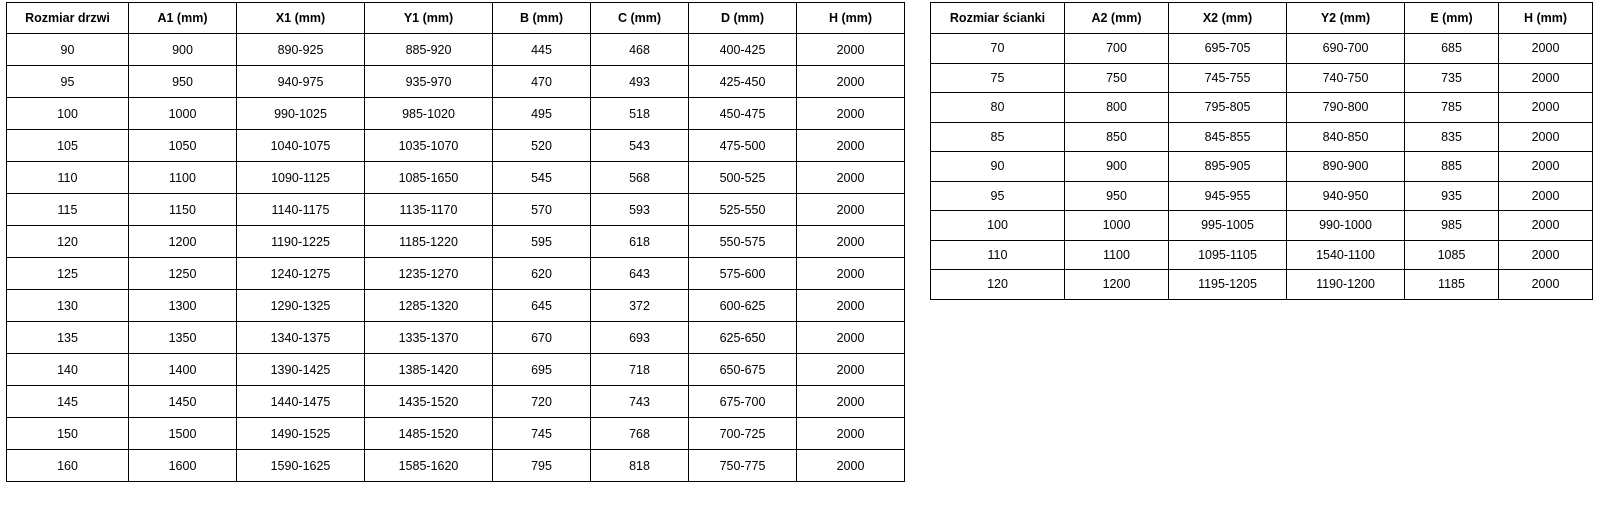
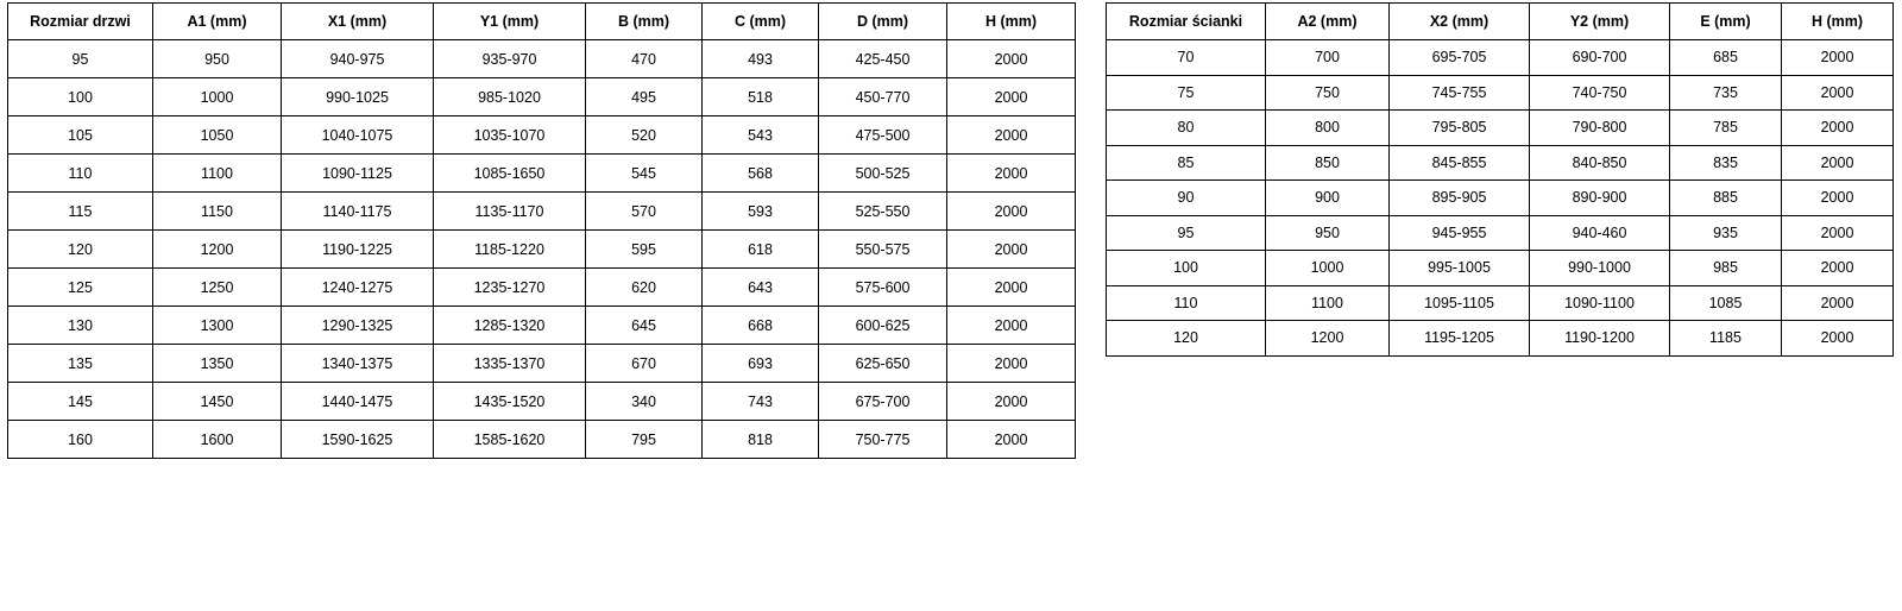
  Rozmiar drzwi	A1 (mm)	X1 (mm)	Y1 (mm)	B (mm)	C (mm)	D (mm)	H (mm)
- 90	900	890-925	885-920	445	468	400-425	2000
  95	950	940-975	935-970	470	493	425-450	2000
- 100	1000	990-1025	985-1020	495	518	450-475	2000
+ 100	1000	990-1025	985-1020	495	518	450-770	2000
  105	1050	1040-1075	1035-1070	520	543	475-500	2000
  110	1100	1090-1125	1085-1650	545	568	500-525	2000
  115	1150	1140-1175	1135-1170	570	593	525-550	2000
  120	1200	1190-1225	1185-1220	595	618	550-575	2000
  125	1250	1240-1275	1235-1270	620	643	575-600	2000
- 130	1300	1290-1325	1285-1320	645	372	600-625	2000
+ 130	1300	1290-1325	1285-1320	645	668	600-625	2000
  135	1350	1340-1375	1335-1370	670	693	625-650	2000
- 140	1400	1390-1425	1385-1420	695	718	650-675	2000
- 145	1450	1440-1475	1435-1520	720	743	675-700	2000
+ 145	1450	1440-1475	1435-1520	340	743	675-700	2000
- 150	1500	1490-1525	1485-1520	745	768	700-725	2000
  160	1600	1590-1625	1585-1620	795	818	750-775	2000
  Rozmiar ścianki	A2 (mm)	X2 (mm)	Y2 (mm)	E (mm)	H (mm)
  70	700	695-705	690-700	685	2000
  75	750	745-755	740-750	735	2000
  80	800	795-805	790-800	785	2000
  85	850	845-855	840-850	835	2000
  90	900	895-905	890-900	885	2000
- 95	950	945-955	940-950	935	2000
+ 95	950	945-955	940-460	935	2000
  100	1000	995-1005	990-1000	985	2000
- 110	1100	1095-1105	1540-1100	1085	2000
+ 110	1100	1095-1105	1090-1100	1085	2000
  120	1200	1195-1205	1190-1200	1185	2000
